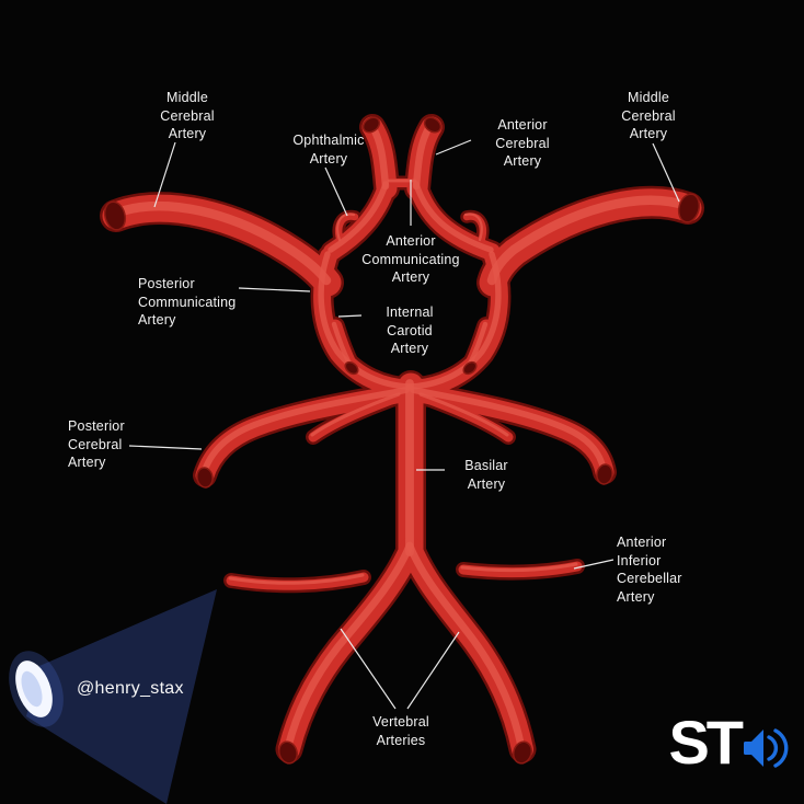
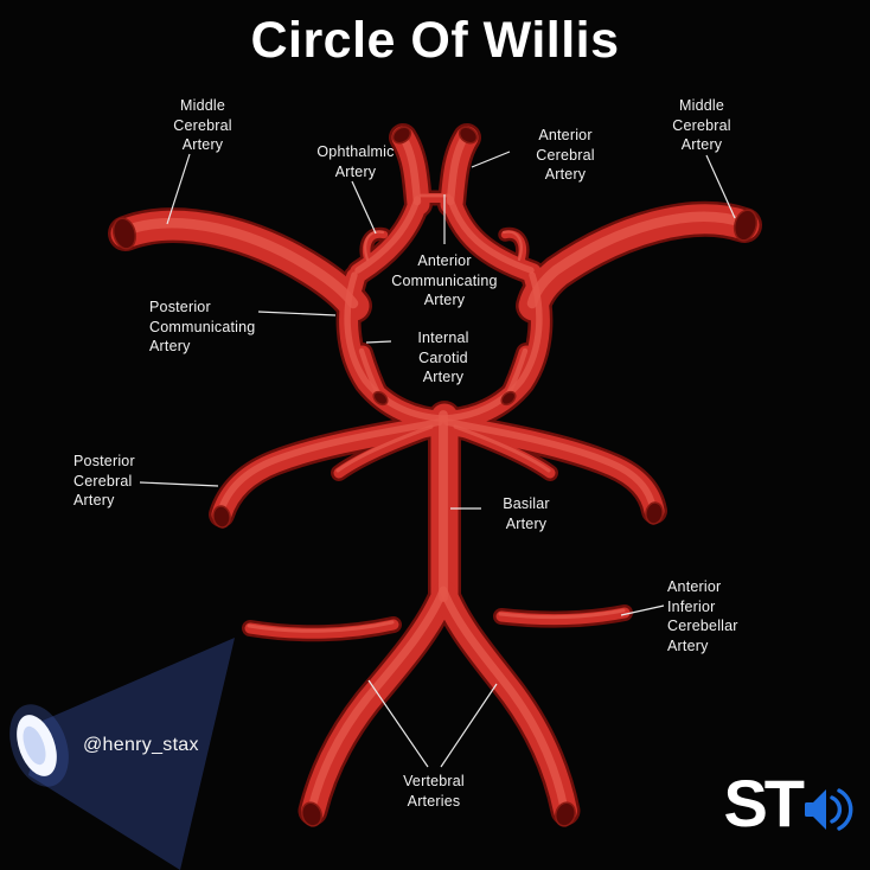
+ Circle Of Willis
  Middle
  Cerebral
  Artery
  Ophthalmic
  Artery
  Anterior
  Cerebral
  Artery
  Middle
  Cerebral
  Artery
  Anterior
  Communicating
  Artery
  Posterior
  Communicating
  Artery
  Internal
  Carotid
  Artery
  Posterior
  Cerebral
  Artery
  Basilar
  Artery
  Anterior
  Inferior
  Cerebellar
  Artery
  Vertebral
  Arteries
  @henry_stax
  ST
